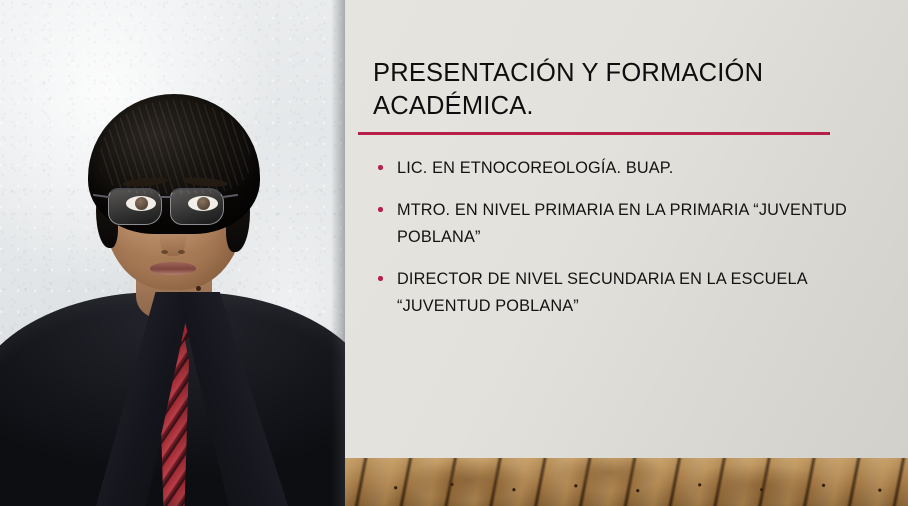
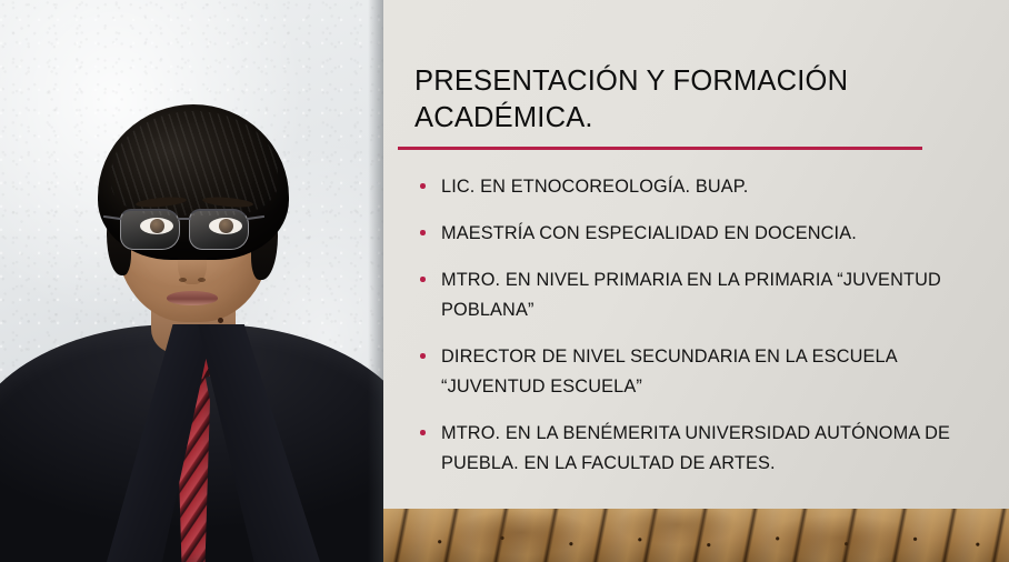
  PRESENTACIÓN Y FORMACIÓN
  ACADÉMICA.
  LIC. EN ETNOCOREOLOGÍA. BUAP.
+ MAESTRÍA CON ESPECIALIDAD EN DOCENCIA.
  MTRO. EN NIVEL PRIMARIA EN LA PRIMARIA “JUVENTUD POBLANA”
- DIRECTOR DE NIVEL SECUNDARIA EN LA ESCUELA “JUVENTUD POBLANA”
+ DIRECTOR DE NIVEL SECUNDARIA EN LA ESCUELA “JUVENTUD ESCUELA”
+ MTRO. EN LA BENÉMERITA UNIVERSIDAD AUTÓNOMA DE PUEBLA. EN LA FACULTAD DE ARTES.
